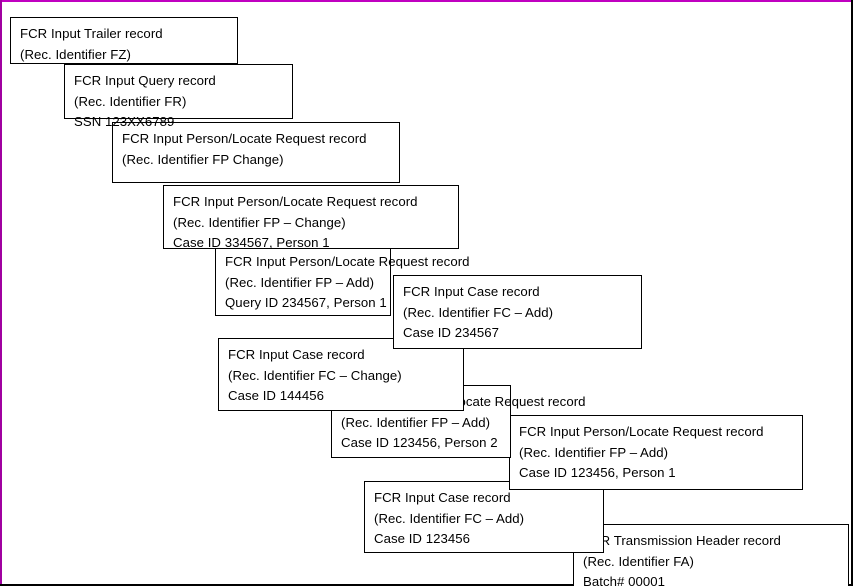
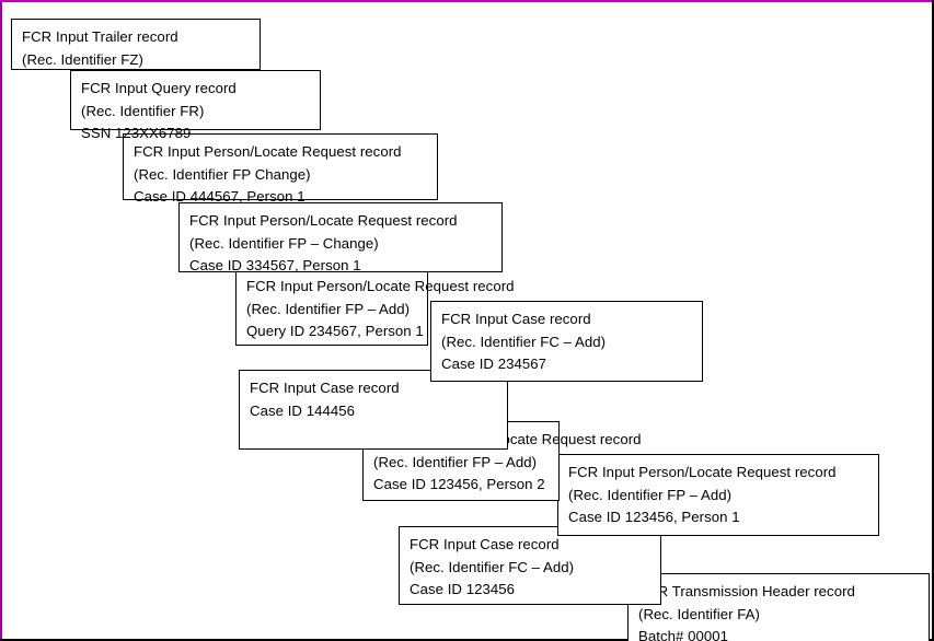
  FCR Input Trailer record
  (Rec. Identifier FZ)
  FCR Input Query record
  (Rec. Identifier FR)
  SSN 123XX6789
  FCR Input Person/Locate Request record
  (Rec. Identifier FP Change)
+ Case ID 444567, Person 1
  FCR Input Person/Locate Request record
  (Rec. Identifier FP – Change)
  Case ID 334567, Person 1
  FCR Input Person/Locate Request record
  (Rec. Identifier FP – Add)
  Query ID 234567, Person 1
  FCR Input Case record
  (Rec. Identifier FC – Add)
  Case ID 234567
  FCR Input Case record
- (Rec. Identifier FC – Change)
  Case ID 144456
  (Rec. Identifier FP – Add)
  Case ID 123456, Person 2
  FCR Input Person/Locate Request record
  (Rec. Identifier FP – Add)
  Case ID 123456, Person 1
  FCR Input Case record
  (Rec. Identifier FC – Add)
  Case ID 123456
  R Transmission Header record
  (Rec. Identifier FA)
  Batch# 00001
